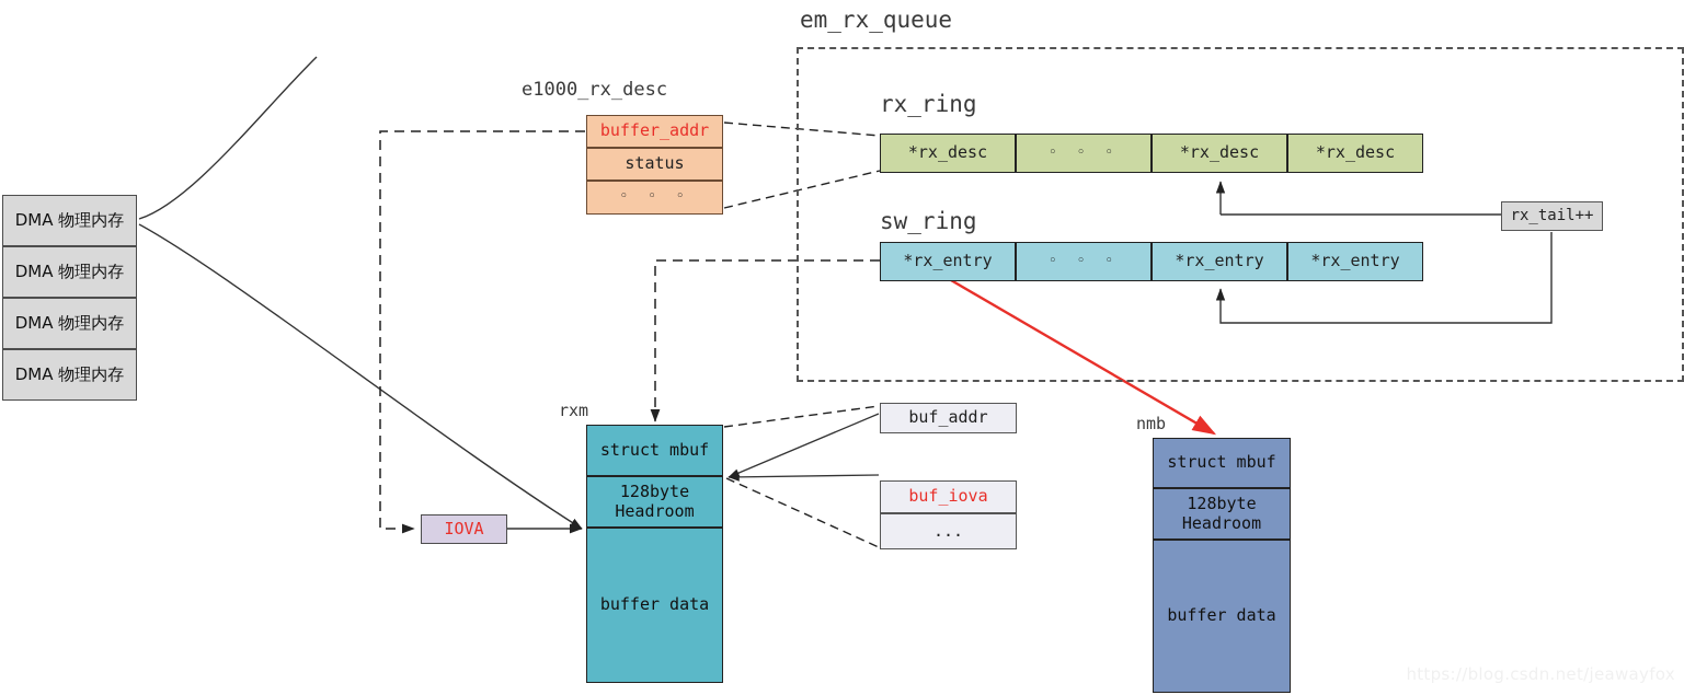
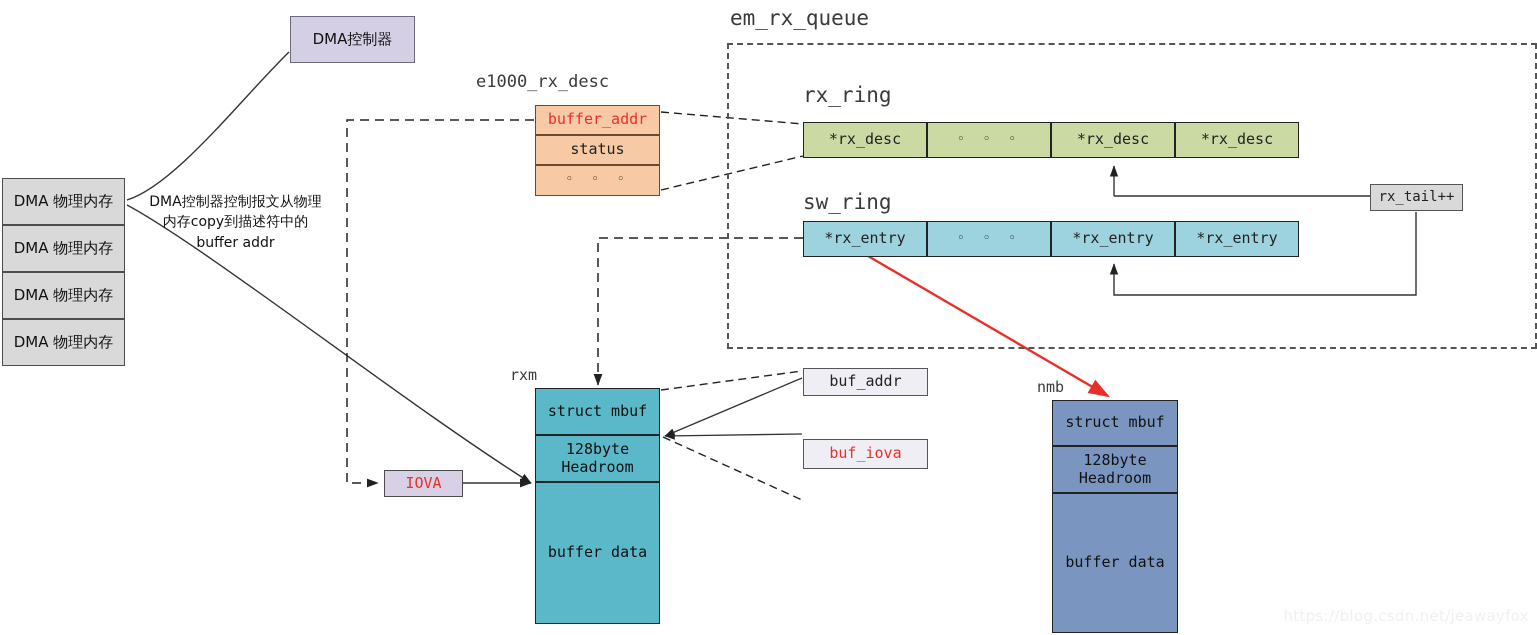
  em_rx_queue
  DMA 物理内存
  DMA 物理内存
  DMA 物理内存
  DMA 物理内存
+ DMA控制器
+ DMA控制器控制报文从物理内存copy到描述符中的buffer addr
  IOVA
  e1000_rx_desc
  buffer_addr
  status
  ◦ ◦ ◦
  rx_ring
  *rx_desc
  ◦ ◦ ◦
  *rx_desc
  *rx_desc
  sw_ring
  *rx_entry
  ◦ ◦ ◦
  *rx_entry
  *rx_entry
  rx_tail++
  rxm
  struct mbuf
  128byte
  Headroom
  buffer data
  buf_addr
  buf_iova
- ...
  nmb
  struct mbuf
  128byte
  Headroom
  buffer data
